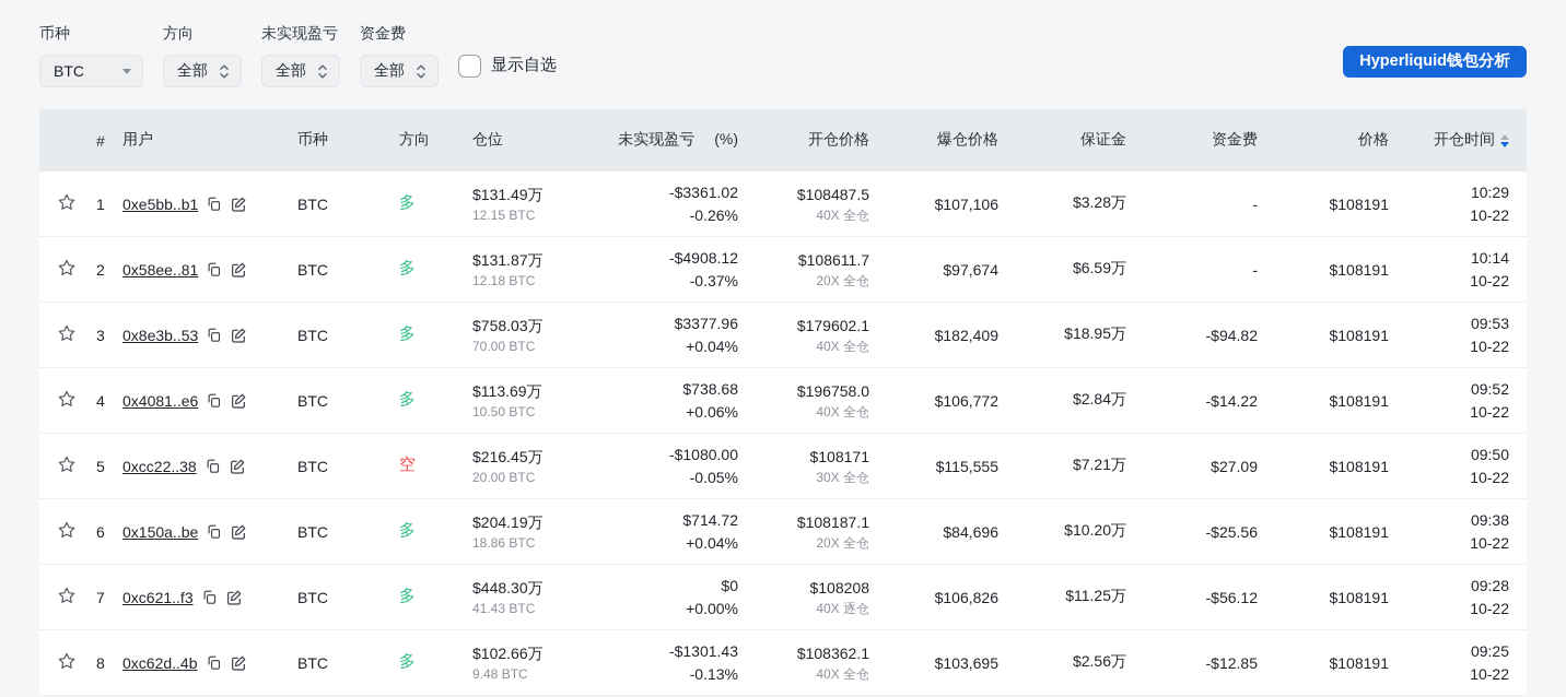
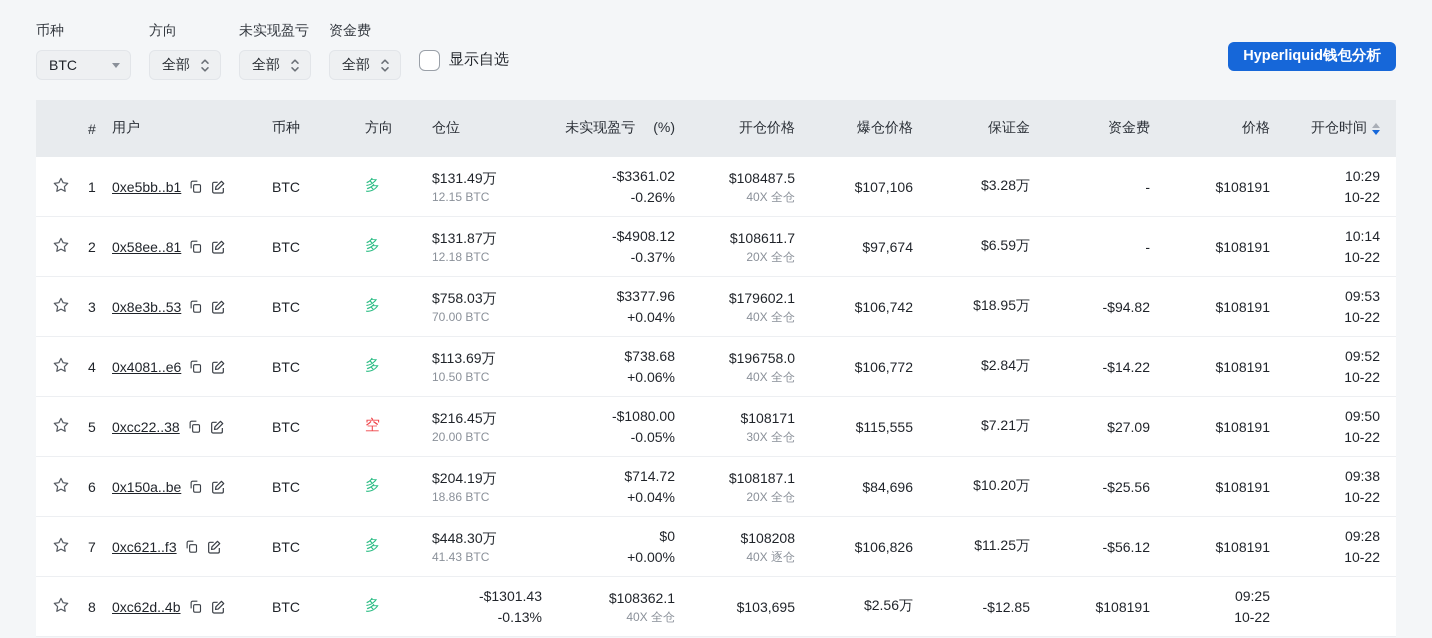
  币种
  BTC
  方向
  全部
  未实现盈亏
  全部
  资金费
  全部
  显示自选
  Hyperliquid钱包分析
  #
  用户
  币种
  方向
  仓位
  未实现盈亏
  (%)
  开仓价格
  爆仓价格
  保证金
  资金费
  价格
  开仓时间
  1
  0xe5bb..b1
  BTC
  多
  $131.49万
  12.15 BTC
  -$3361.02
  -0.26%
  $108487.5
  40X 全仓
  $107,106
  $3.28万
  -
  $108191
  10:29
  10-22
  2
  0x58ee..81
  BTC
  多
  $131.87万
  12.18 BTC
  -$4908.12
  -0.37%
  $108611.7
  20X 全仓
  $97,674
  $6.59万
  -
  $108191
  10:14
  10-22
  3
  0x8e3b..53
  BTC
  多
  $758.03万
  70.00 BTC
  $3377.96
  +0.04%
  $179602.1
  40X 全仓
- $182,409
+ $106,742
  $18.95万
  -$94.82
  $108191
  09:53
  10-22
  4
  0x4081..e6
  BTC
  多
  $113.69万
  10.50 BTC
  $738.68
  +0.06%
  $196758.0
  40X 全仓
  $106,772
  $2.84万
  -$14.22
  $108191
  09:52
  10-22
  5
  0xcc22..38
  BTC
  空
  $216.45万
  20.00 BTC
  -$1080.00
  -0.05%
  $108171
  30X 全仓
  $115,555
  $7.21万
  $27.09
  $108191
  09:50
  10-22
  6
  0x150a..be
  BTC
  多
  $204.19万
  18.86 BTC
  $714.72
  +0.04%
  $108187.1
  20X 全仓
  $84,696
  $10.20万
  -$25.56
  $108191
  09:38
  10-22
  7
  0xc621..f3
  BTC
  多
  $448.30万
  41.43 BTC
  $0
  +0.00%
  $108208
  40X 逐仓
  $106,826
  $11.25万
  -$56.12
  $108191
  09:28
  10-22
  8
  0xc62d..4b
  BTC
  多
- $102.66万
- 9.48 BTC
  -$1301.43
  -0.13%
  $108362.1
  40X 全仓
  $103,695
  $2.56万
  -$12.85
  $108191
  09:25
  10-22
